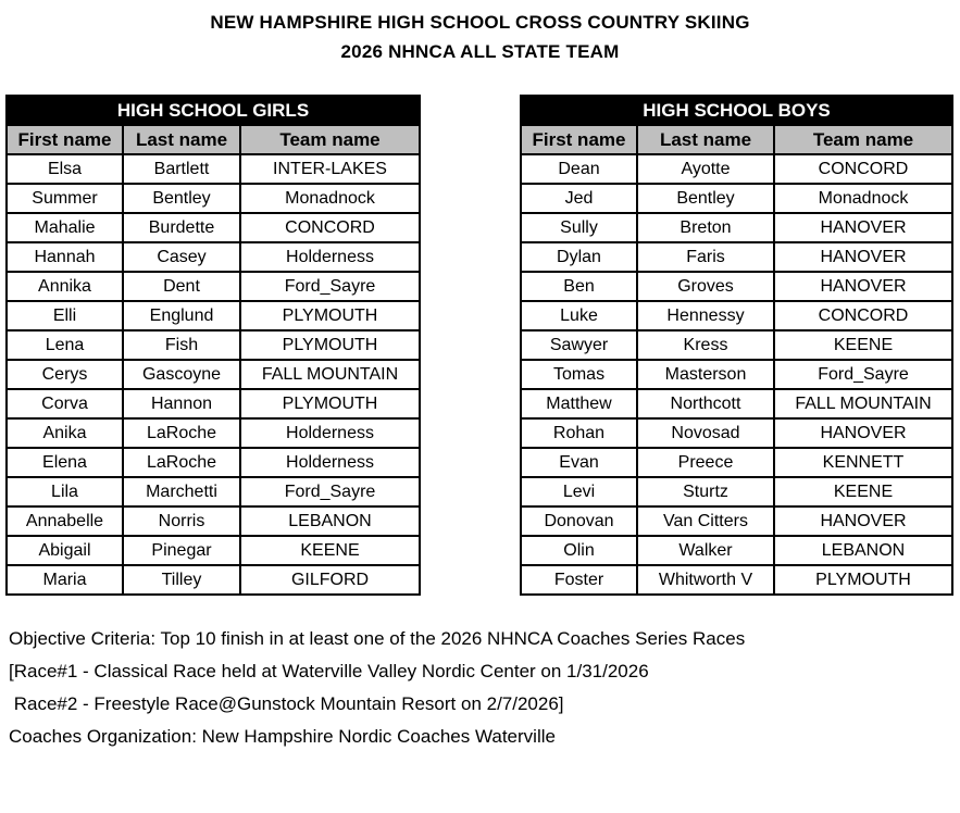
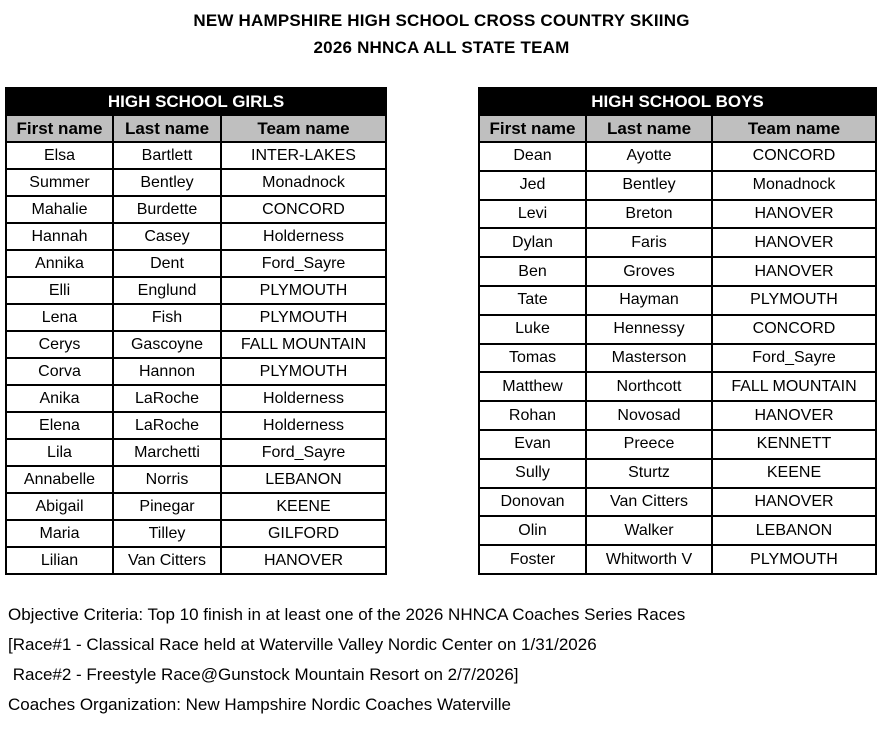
  NEW HAMPSHIRE HIGH SCHOOL CROSS COUNTRY SKIING
  2026 NHNCA ALL STATE TEAM
  HIGH SCHOOL GIRLS
  First name	Last name	Team name
  Elsa	Bartlett	INTER-LAKES
  Summer	Bentley	Monadnock
  Mahalie	Burdette	CONCORD
  Hannah	Casey	Holderness
  Annika	Dent	Ford_Sayre
  Elli	Englund	PLYMOUTH
  Lena	Fish	PLYMOUTH
  Cerys	Gascoyne	FALL MOUNTAIN
  Corva	Hannon	PLYMOUTH
  Anika	LaRoche	Holderness
  Elena	LaRoche	Holderness
  Lila	Marchetti	Ford_Sayre
  Annabelle	Norris	LEBANON
  Abigail	Pinegar	KEENE
  Maria	Tilley	GILFORD
+ Lilian	Van Citters	HANOVER
  HIGH SCHOOL BOYS
  First name	Last name	Team name
  Dean	Ayotte	CONCORD
  Jed	Bentley	Monadnock
- Sully	Breton	HANOVER
+ Levi	Breton	HANOVER
  Dylan	Faris	HANOVER
  Ben	Groves	HANOVER
+ Tate	Hayman	PLYMOUTH
  Luke	Hennessy	CONCORD
- Sawyer	Kress	KEENE
  Tomas	Masterson	Ford_Sayre
  Matthew	Northcott	FALL MOUNTAIN
  Rohan	Novosad	HANOVER
  Evan	Preece	KENNETT
- Levi	Sturtz	KEENE
+ Sully	Sturtz	KEENE
  Donovan	Van Citters	HANOVER
  Olin	Walker	LEBANON
  Foster	Whitworth V	PLYMOUTH
  Objective Criteria: Top 10 finish in at least one of the 2026 NHNCA Coaches Series Races
  [Race#1 - Classical Race held at Waterville Valley Nordic Center on 1/31/2026
  Race#2 - Freestyle Race@Gunstock Mountain Resort on 2/7/2026]
  Coaches Organization: New Hampshire Nordic Coaches Waterville
